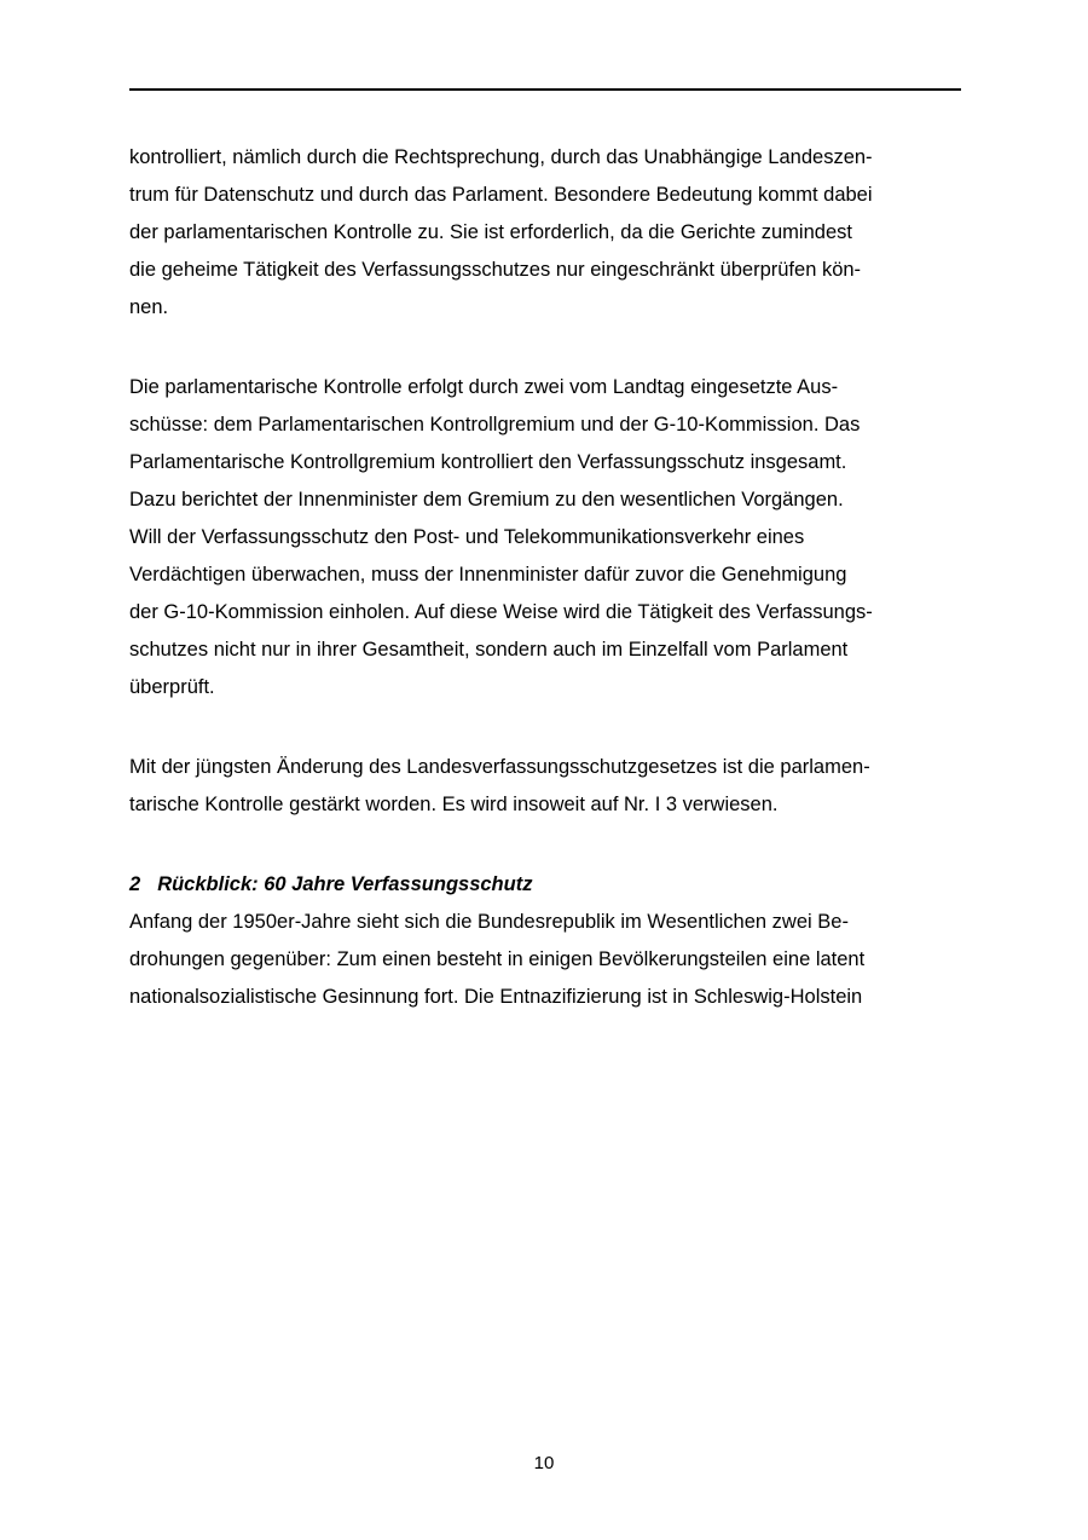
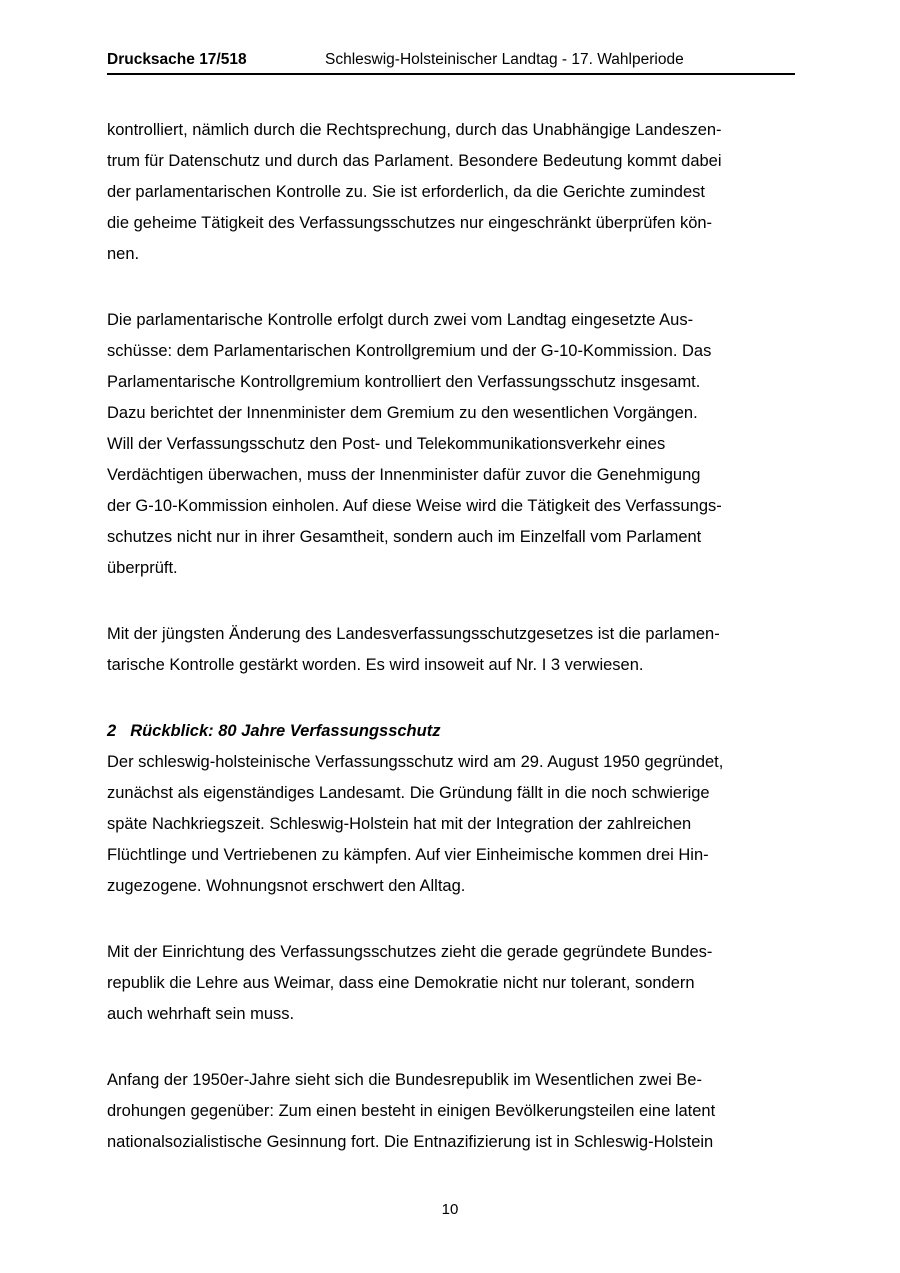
+ Drucksache 17/518
+ Schleswig-Holsteinischer Landtag - 17. Wahlperiode
  kontrolliert, nämlich durch die Rechtsprechung, durch das Unabhängige Landeszen-
  trum für Datenschutz und durch das Parlament. Besondere Bedeutung kommt dabei
  der parlamentarischen Kontrolle zu. Sie ist erforderlich, da die Gerichte zumindest
  die geheime Tätigkeit des Verfassungsschutzes nur eingeschränkt überprüfen kön-
  nen.
  Die parlamentarische Kontrolle erfolgt durch zwei vom Landtag eingesetzte Aus-
  schüsse: dem Parlamentarischen Kontrollgremium und der G-10-Kommission. Das
  Parlamentarische Kontrollgremium kontrolliert den Verfassungsschutz insgesamt.
  Dazu berichtet der Innenminister dem Gremium zu den wesentlichen Vorgängen.
  Will der Verfassungsschutz den Post- und Telekommunikationsverkehr eines
  Verdächtigen überwachen, muss der Innenminister dafür zuvor die Genehmigung
  der G-10-Kommission einholen. Auf diese Weise wird die Tätigkeit des Verfassungs-
  schutzes nicht nur in ihrer Gesamtheit, sondern auch im Einzelfall vom Parlament
  überprüft.
  Mit der jüngsten Änderung des Landesverfassungsschutzgesetzes ist die parlamen-
  tarische Kontrolle gestärkt worden. Es wird insoweit auf Nr. I 3 verwiesen.
- 2 Rückblick: 60 Jahre Verfassungsschutz
+ 2 Rückblick: 80 Jahre Verfassungsschutz
+ Der schleswig-holsteinische Verfassungsschutz wird am 29. August 1950 gegründet,
+ zunächst als eigenständiges Landesamt. Die Gründung fällt in die noch schwierige
+ späte Nachkriegszeit. Schleswig-Holstein hat mit der Integration der zahlreichen
+ Flüchtlinge und Vertriebenen zu kämpfen. Auf vier Einheimische kommen drei Hin-
+ zugezogene. Wohnungsnot erschwert den Alltag.
+ Mit der Einrichtung des Verfassungsschutzes zieht die gerade gegründete Bundes-
+ republik die Lehre aus Weimar, dass eine Demokratie nicht nur tolerant, sondern
+ auch wehrhaft sein muss.
  Anfang der 1950er-Jahre sieht sich die Bundesrepublik im Wesentlichen zwei Be-
  drohungen gegenüber: Zum einen besteht in einigen Bevölkerungsteilen eine latent
  nationalsozialistische Gesinnung fort. Die Entnazifizierung ist in Schleswig-Holstein
  10
